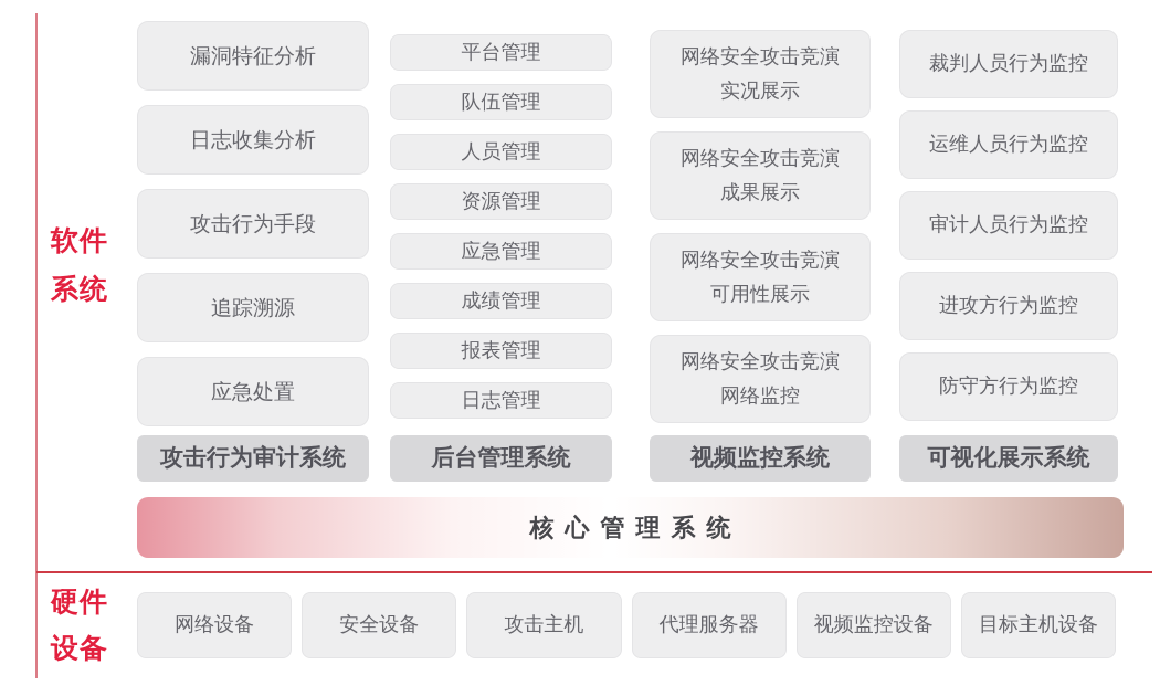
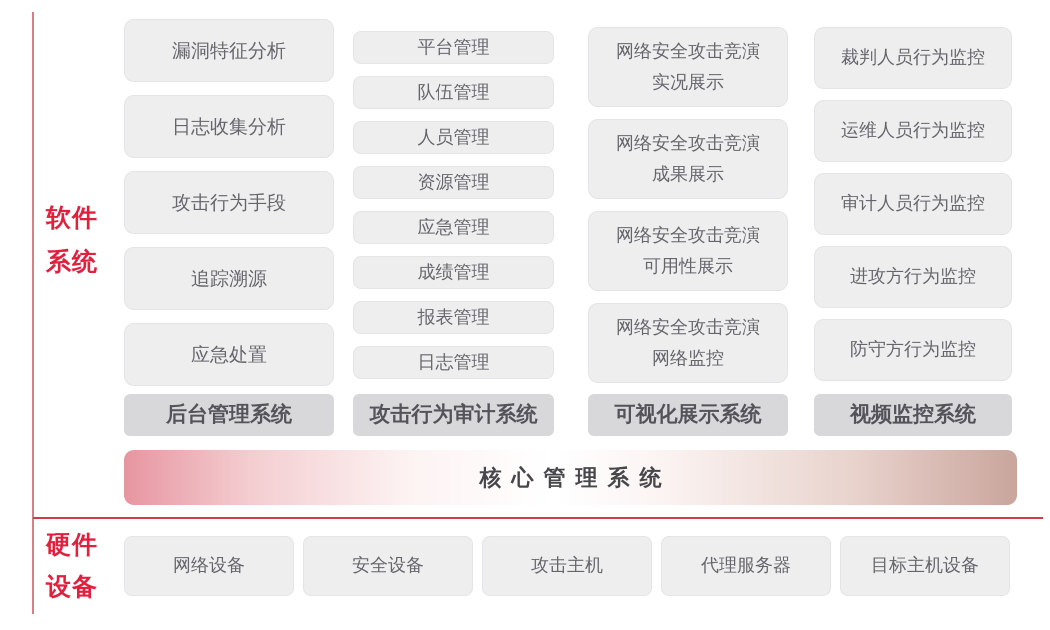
  软件
  系统
  漏洞特征分析
  日志收集分析
  攻击行为手段
  追踪溯源
  应急处置
- 攻击行为审计系统
+ 后台管理系统
  平台管理
  队伍管理
  人员管理
  资源管理
  应急管理
  成绩管理
  报表管理
  日志管理
- 后台管理系统
+ 攻击行为审计系统
  网络安全攻击竞演
  实况展示
  网络安全攻击竞演
  成果展示
  网络安全攻击竞演
  可用性展示
  网络安全攻击竞演
  网络监控
- 视频监控系统
+ 可视化展示系统
  裁判人员行为监控
  运维人员行为监控
  审计人员行为监控
  进攻方行为监控
  防守方行为监控
- 可视化展示系统
+ 视频监控系统
  核心管理系统
  硬件
  设备
  网络设备
  安全设备
  攻击主机
  代理服务器
- 视频监控设备
  目标主机设备
